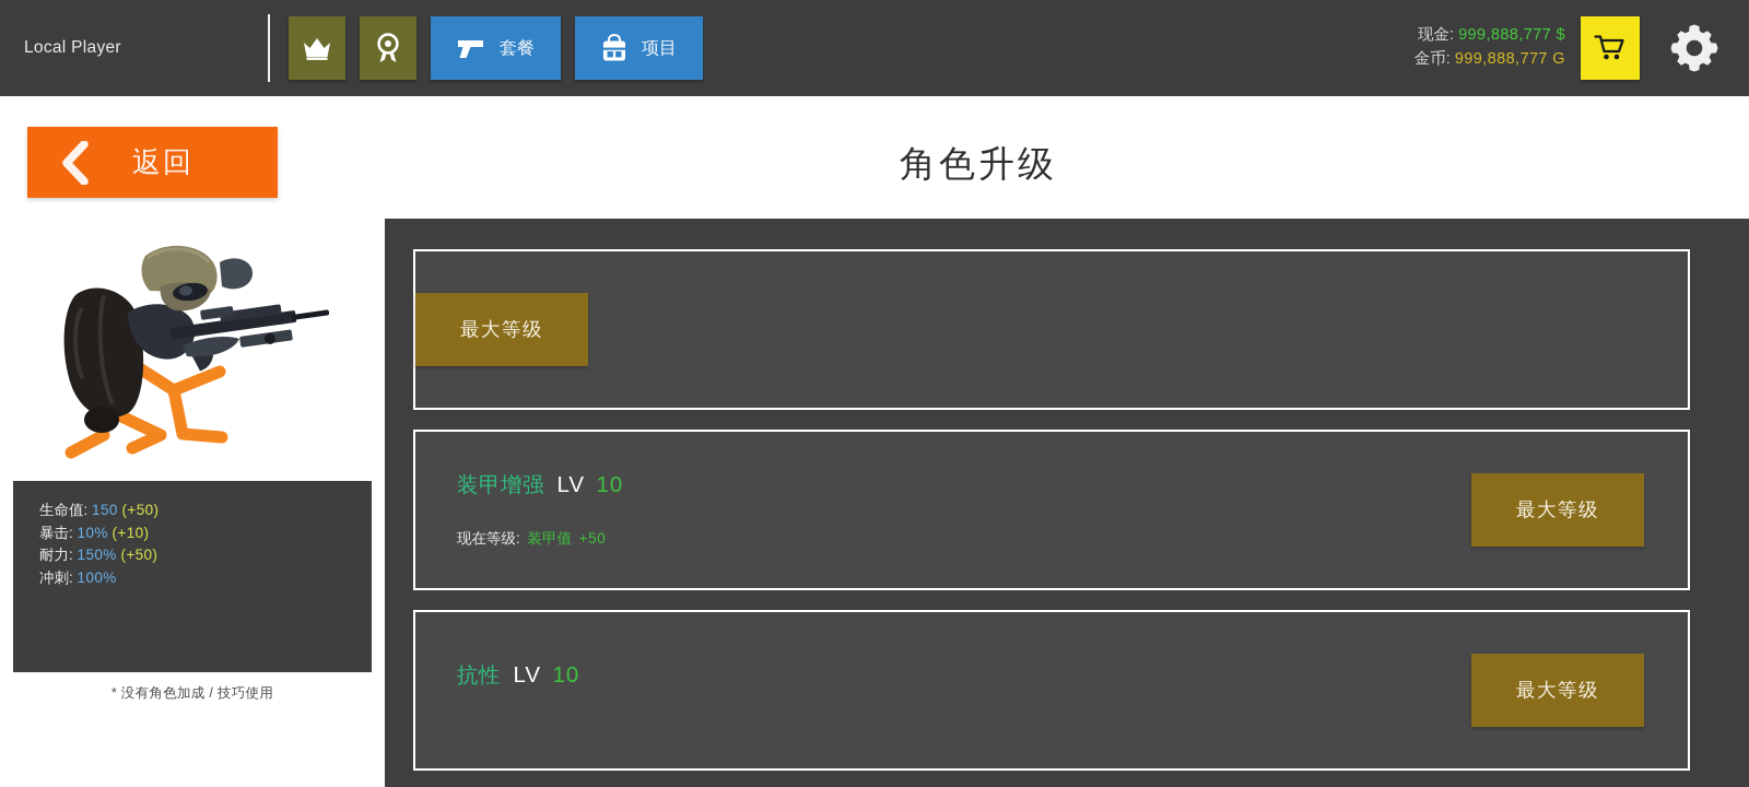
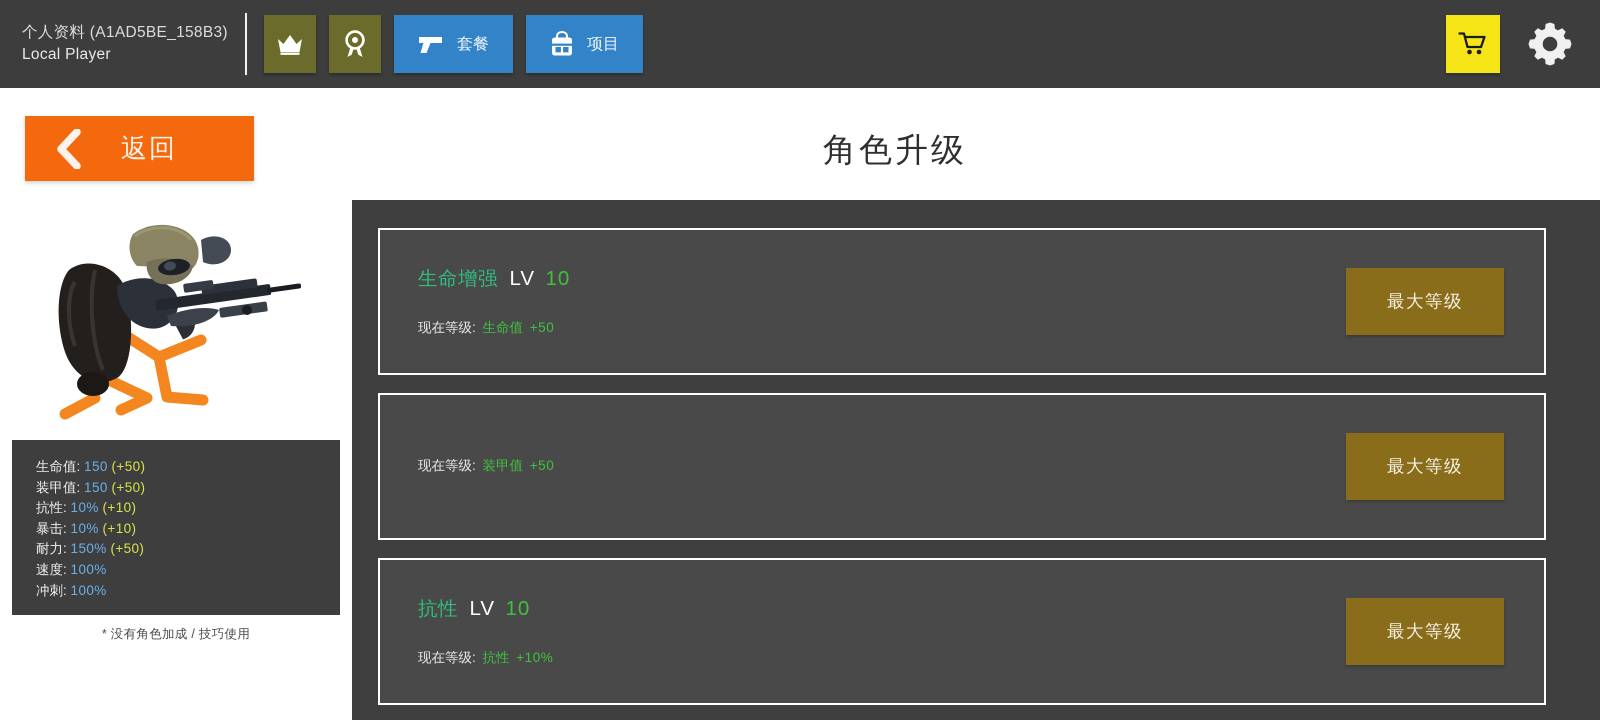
+ 个人资料 (A1AD5BE_158B3)
  Local Player
  套餐
  项目
- 现金: 999,888,777 $
- 金币: 999,888,777 G
  返回
  角色升级
  生命值: 150 (+50)
+ 装甲值: 150 (+50)
+ 抗性: 10% (+10)
  暴击: 10% (+10)
  耐力: 150% (+50)
+ 速度: 100%
  冲刺: 100%
  * 没有角色加成 / 技巧使用
+ 生命增强 LV 10
+ 现在等级: 生命值 +50
  最大等级
- 装甲增强 LV 10
  现在等级: 装甲值 +50
  最大等级
  抗性 LV 10
+ 现在等级: 抗性 +10%
  最大等级
